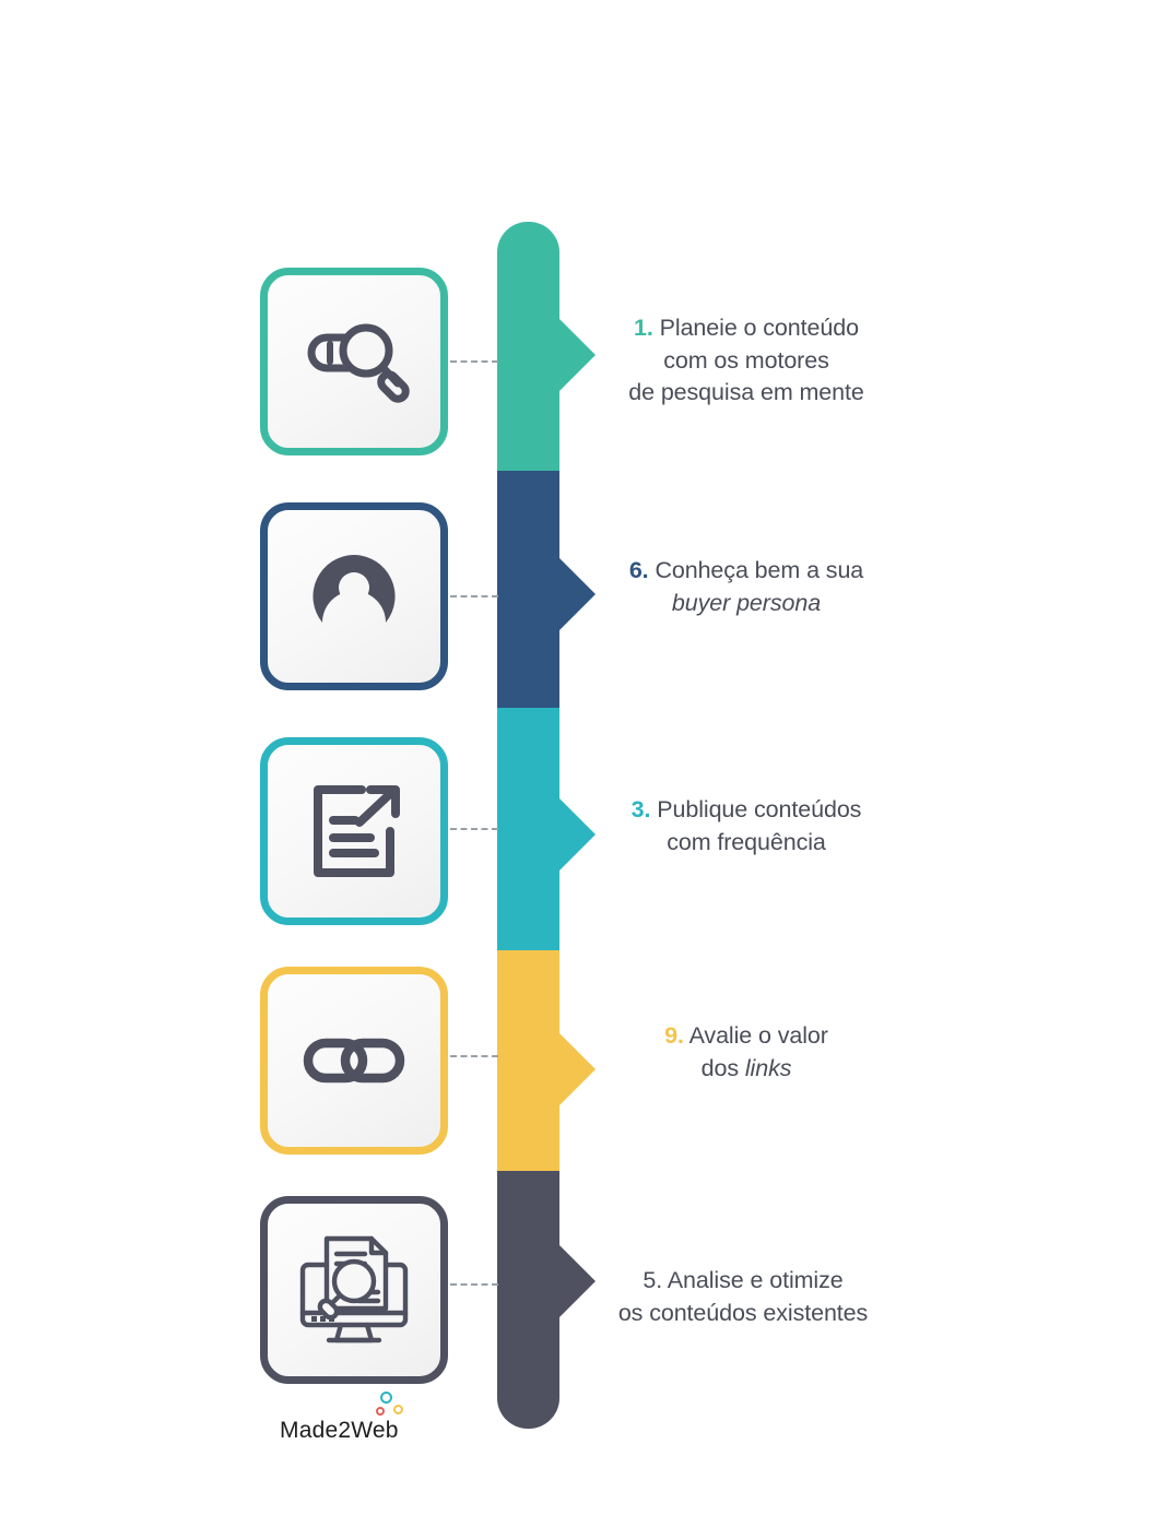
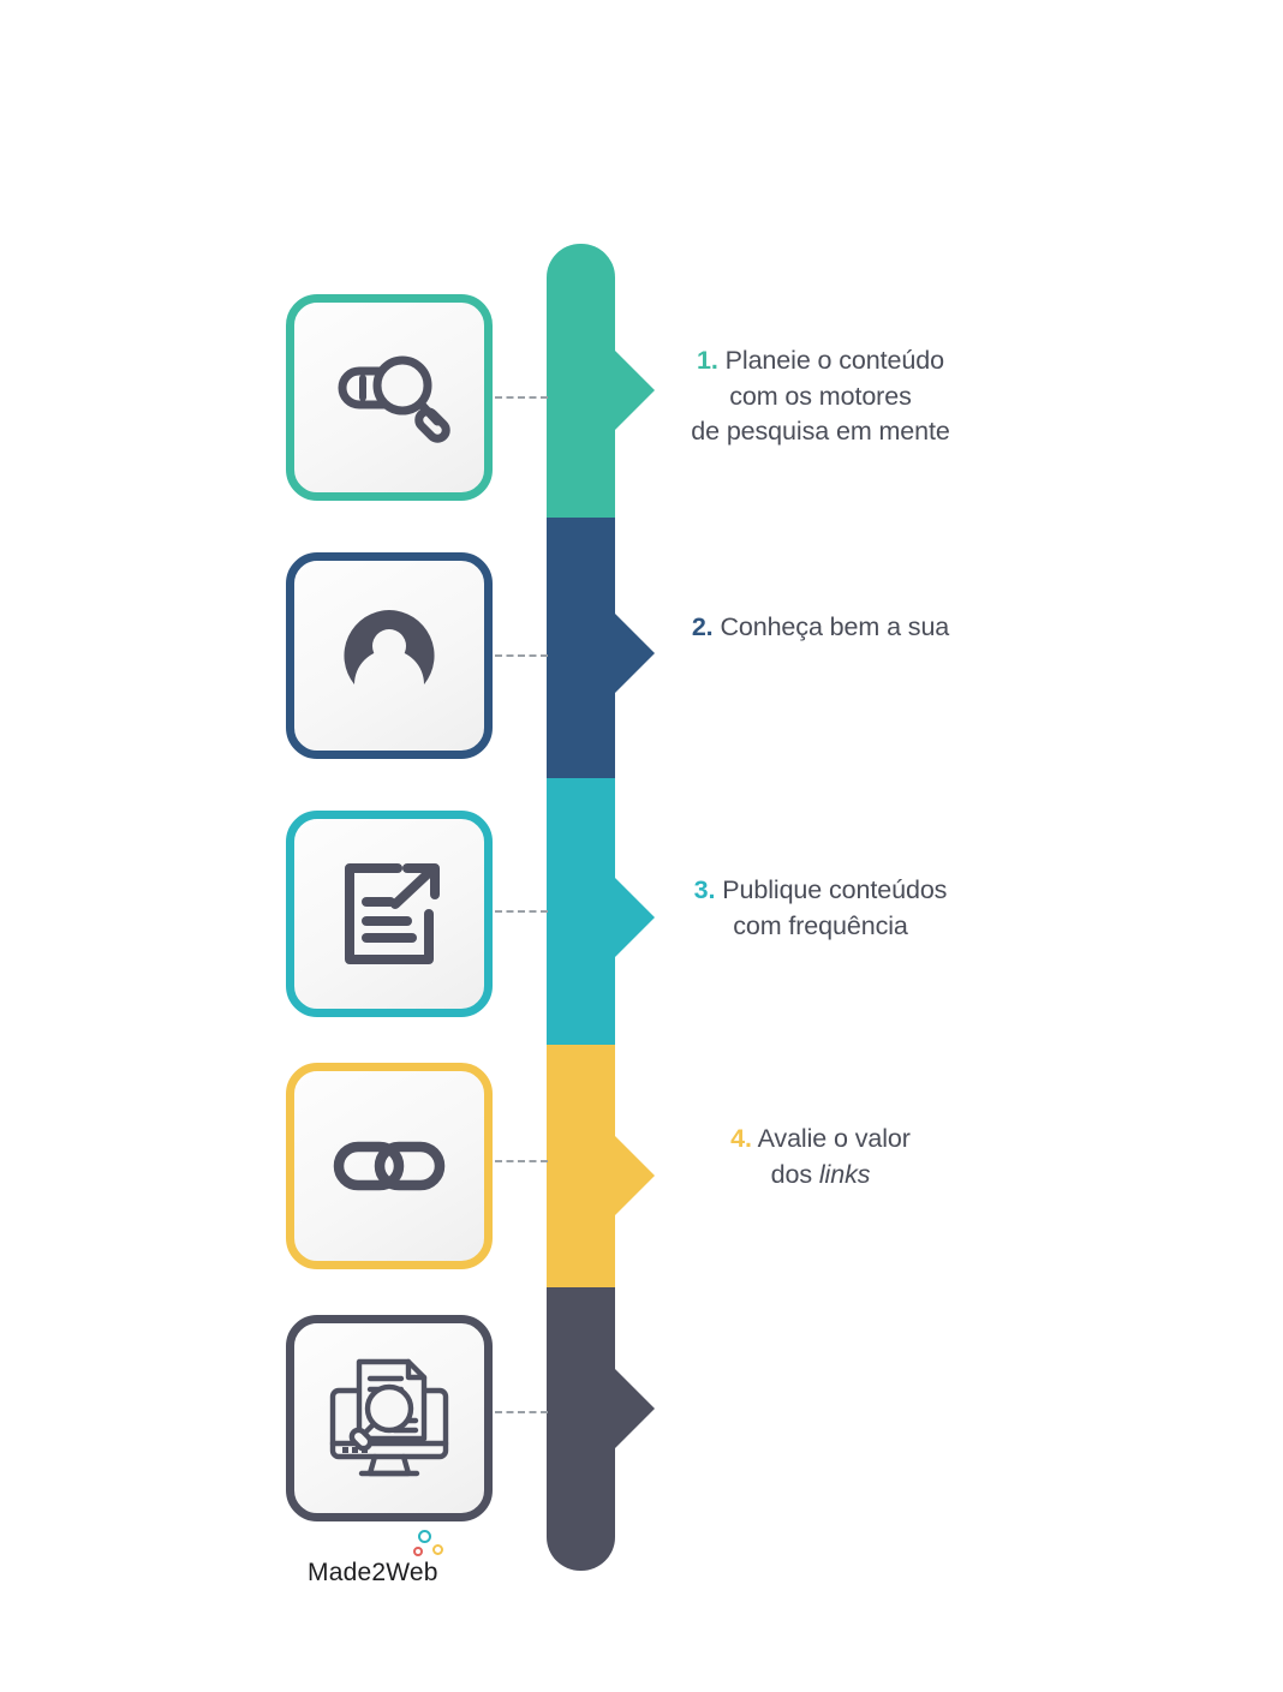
  1. Planeie o conteúdo
  com os motores
  de pesquisa em mente
- 6. Conheça bem a sua
+ 2. Conheça bem a sua
- buyer persona
  3. Publique conteúdos
  com frequência
- 9. Avalie o valor
+ 4. Avalie o valor
  dos links
- 5. Analise e otimize
- os conteúdos existentes
  Made2Web
